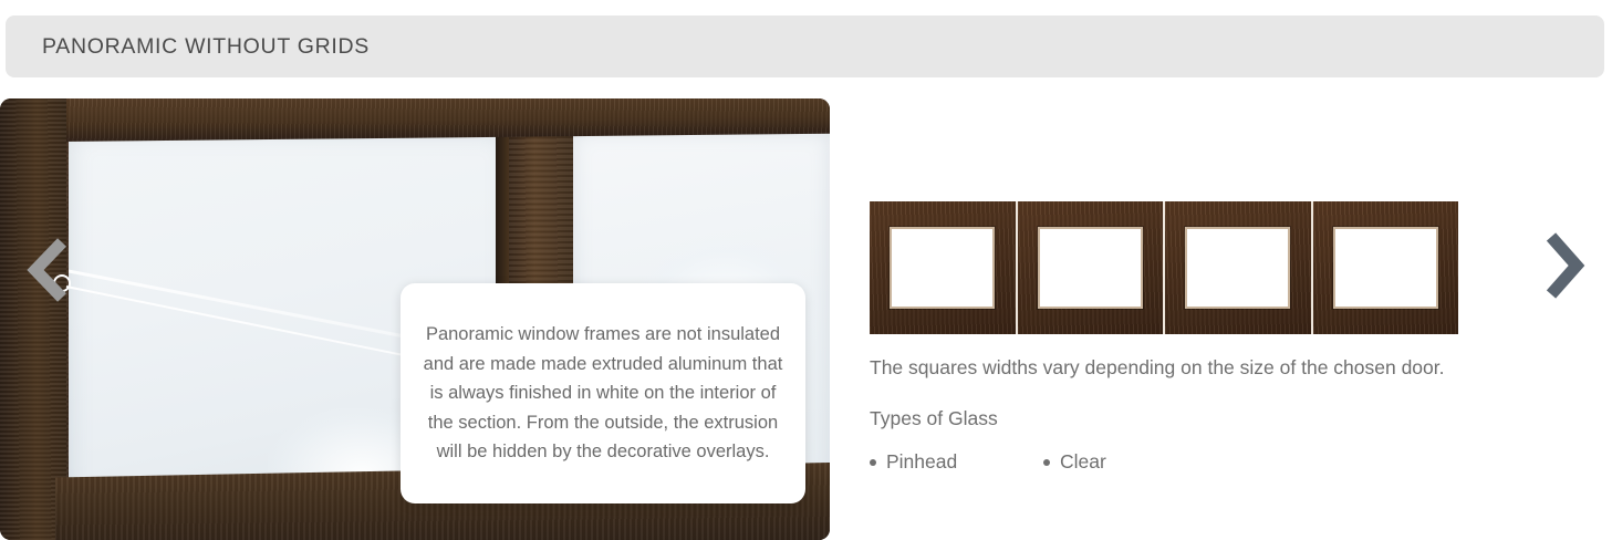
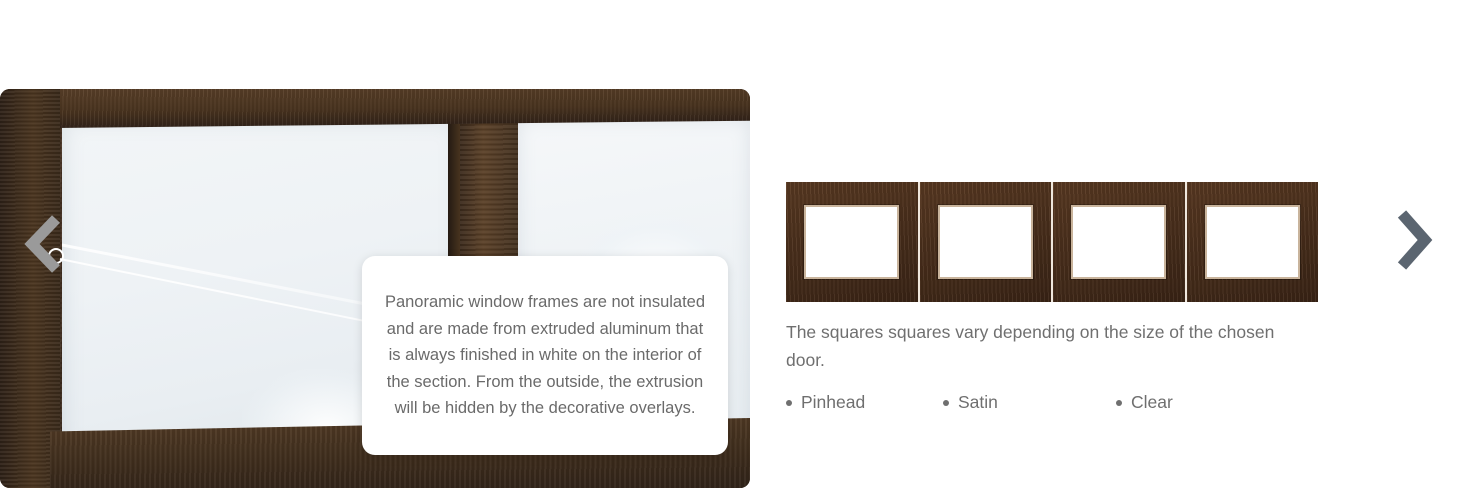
- PANORAMIC WITHOUT GRIDS
- Panoramic window frames are not insulated and are made made extruded aluminum that is always finished in white on the interior of the section. From the outside, the extrusion will be hidden by the decorative overlays.
+ Panoramic window frames are not insulated and are made from extruded aluminum that is always finished in white on the interior of the section. From the outside, the extrusion will be hidden by the decorative overlays.
- The squares widths vary depending on the size of the chosen door.
+ The squares squares vary depending on the size of the chosen door.
- Types of Glass
  Pinhead
+ Satin
  Clear
